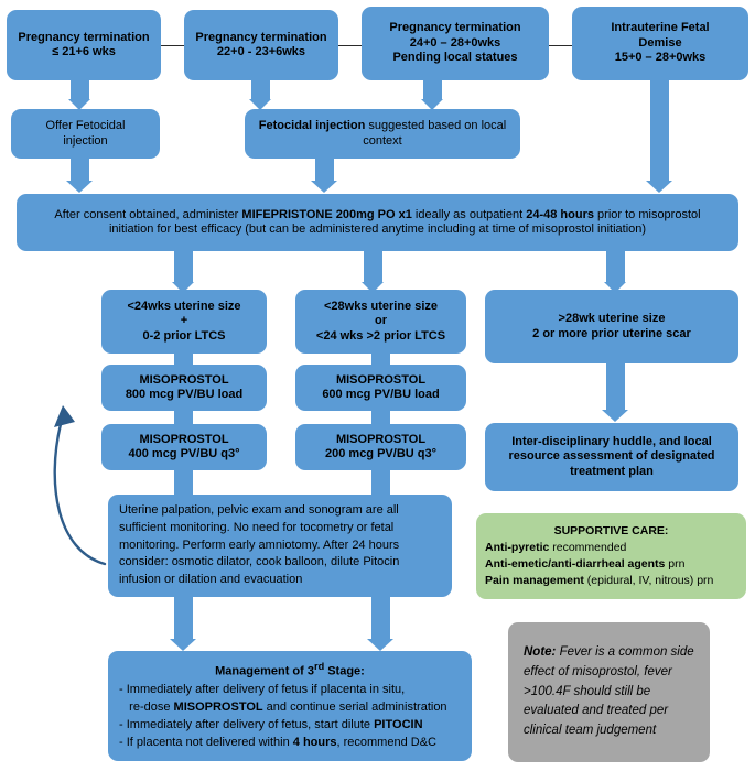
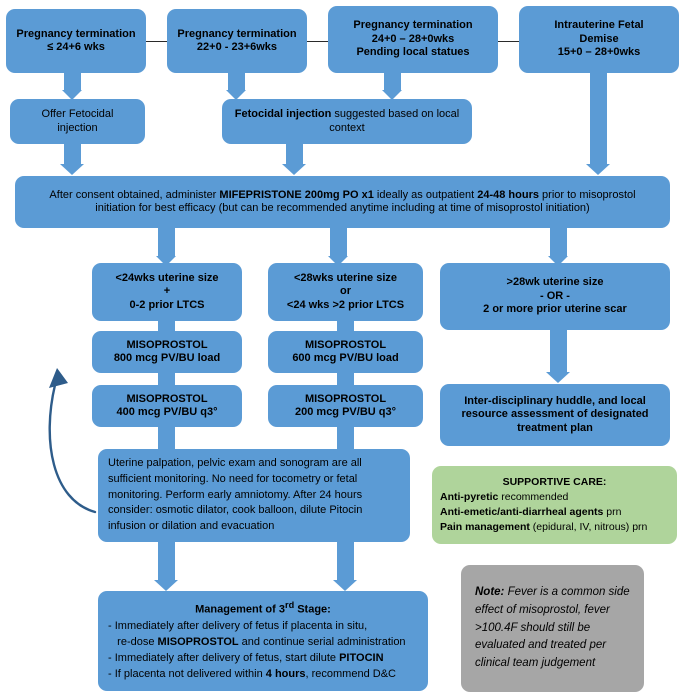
  Pregnancy termination
- ≤ 21+6 wks
+ ≤ 24+6 wks
  Pregnancy termination
  22+0 - 23+6wks
  Pregnancy termination
  24+0 – 28+0wks
  Pending local statues
  Intrauterine Fetal
  Demise
  15+0 – 28+0wks
  Offer Fetocidal
  injection
  Fetocidal injection suggested based on local context
- After consent obtained, administer MIFEPRISTONE 200mg PO x1 ideally as outpatient 24-48 hours prior to misoprostol initiation for best efficacy (but can be administered anytime including at time of misoprostol initiation)
+ After consent obtained, administer MIFEPRISTONE 200mg PO x1 ideally as outpatient 24-48 hours prior to misoprostol initiation for best efficacy (but can be recommended anytime including at time of misoprostol initiation)
  <24wks uterine size
  +
  0-2 prior LTCS
  <28wks uterine size
  or
  <24 wks >2 prior LTCS
  >28wk uterine size
+ - OR -
  2 or more prior uterine scar
  MISOPROSTOL
  800 mcg PV/BU load
  MISOPROSTOL
  400 mcg PV/BU q3°
  MISOPROSTOL
  600 mcg PV/BU load
  MISOPROSTOL
  200 mcg PV/BU q3°
  Inter-disciplinary huddle, and local
  resource assessment of designated
  treatment plan
  Uterine palpation, pelvic exam and sonogram are all sufficient monitoring. No need for tocometry or fetal monitoring. Perform early amniotomy. After 24 hours consider: osmotic dilator, cook balloon, dilute Pitocin infusion or dilation and evacuation
  SUPPORTIVE CARE:
  Anti-pyretic recommended
  Anti-emetic/anti-diarrheal agents prn
  Pain management (epidural, IV, nitrous) prn
  Note: Fever is a common side effect of misoprostol, fever >100.4F should still be evaluated and treated per clinical team judgement
  Management of 3rd Stage:
  - Immediately after delivery of fetus if placenta in situ,
  re-dose MISOPROSTOL and continue serial administration
  - Immediately after delivery of fetus, start dilute PITOCIN
  - If placenta not delivered within 4 hours, recommend D&C
